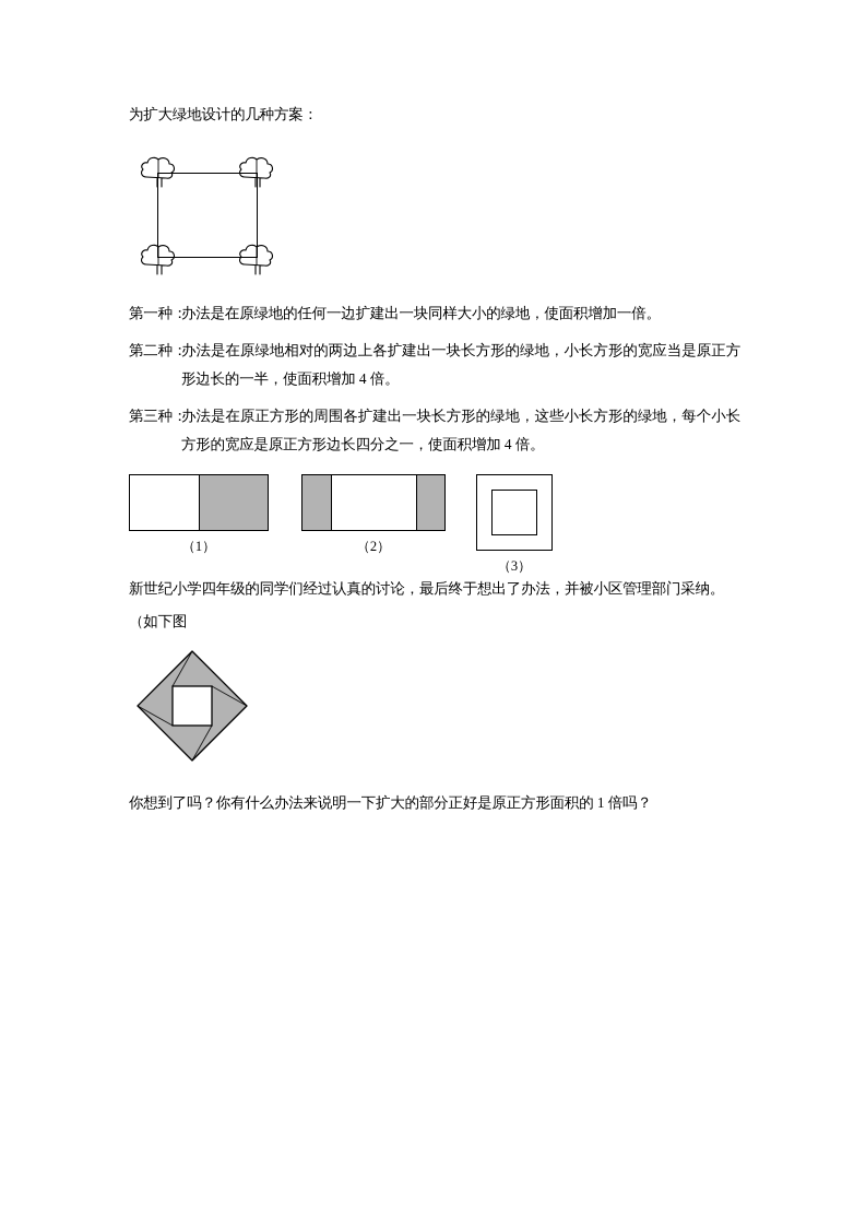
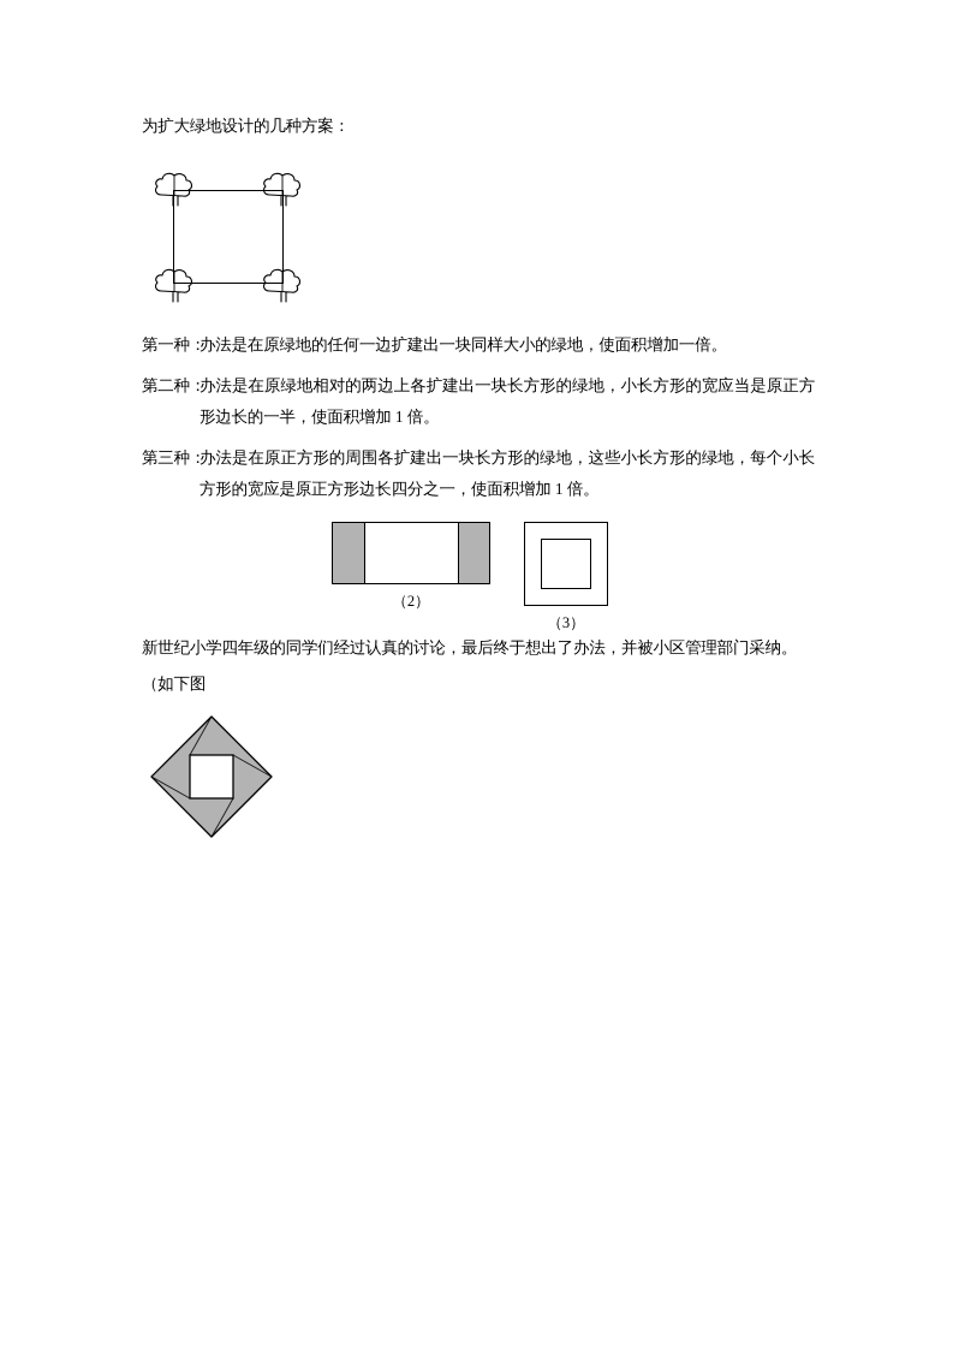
  为扩大绿地设计的几种方案：
  第一种：
  办法是在原绿地的任何一边扩建出一块同样大小的绿地，使面积增加一倍。
  第二种：
- 办法是在原绿地相对的两边上各扩建出一块长方形的绿地，小长方形的宽应当是原正方形边长的一半，使面积增加 4 倍。
+ 办法是在原绿地相对的两边上各扩建出一块长方形的绿地，小长方形的宽应当是原正方形边长的一半，使面积增加 1 倍。
  第三种：
- 办法是在原正方形的周围各扩建出一块长方形的绿地，这些小长方形的绿地，每个小长方形的宽应是原正方形边长四分之一，使面积增加 4 倍。
+ 办法是在原正方形的周围各扩建出一块长方形的绿地，这些小长方形的绿地，每个小长方形的宽应是原正方形边长四分之一，使面积增加 1 倍。
- （1）
  （2）
  （3）
  新世纪小学四年级的同学们经过认真的讨论，最后终于想出了办法，并被小区管理部门采纳。
  （如下图
- 你想到了吗？你有什么办法来说明一下扩大的部分正好是原正方形面积的 1 倍吗？
